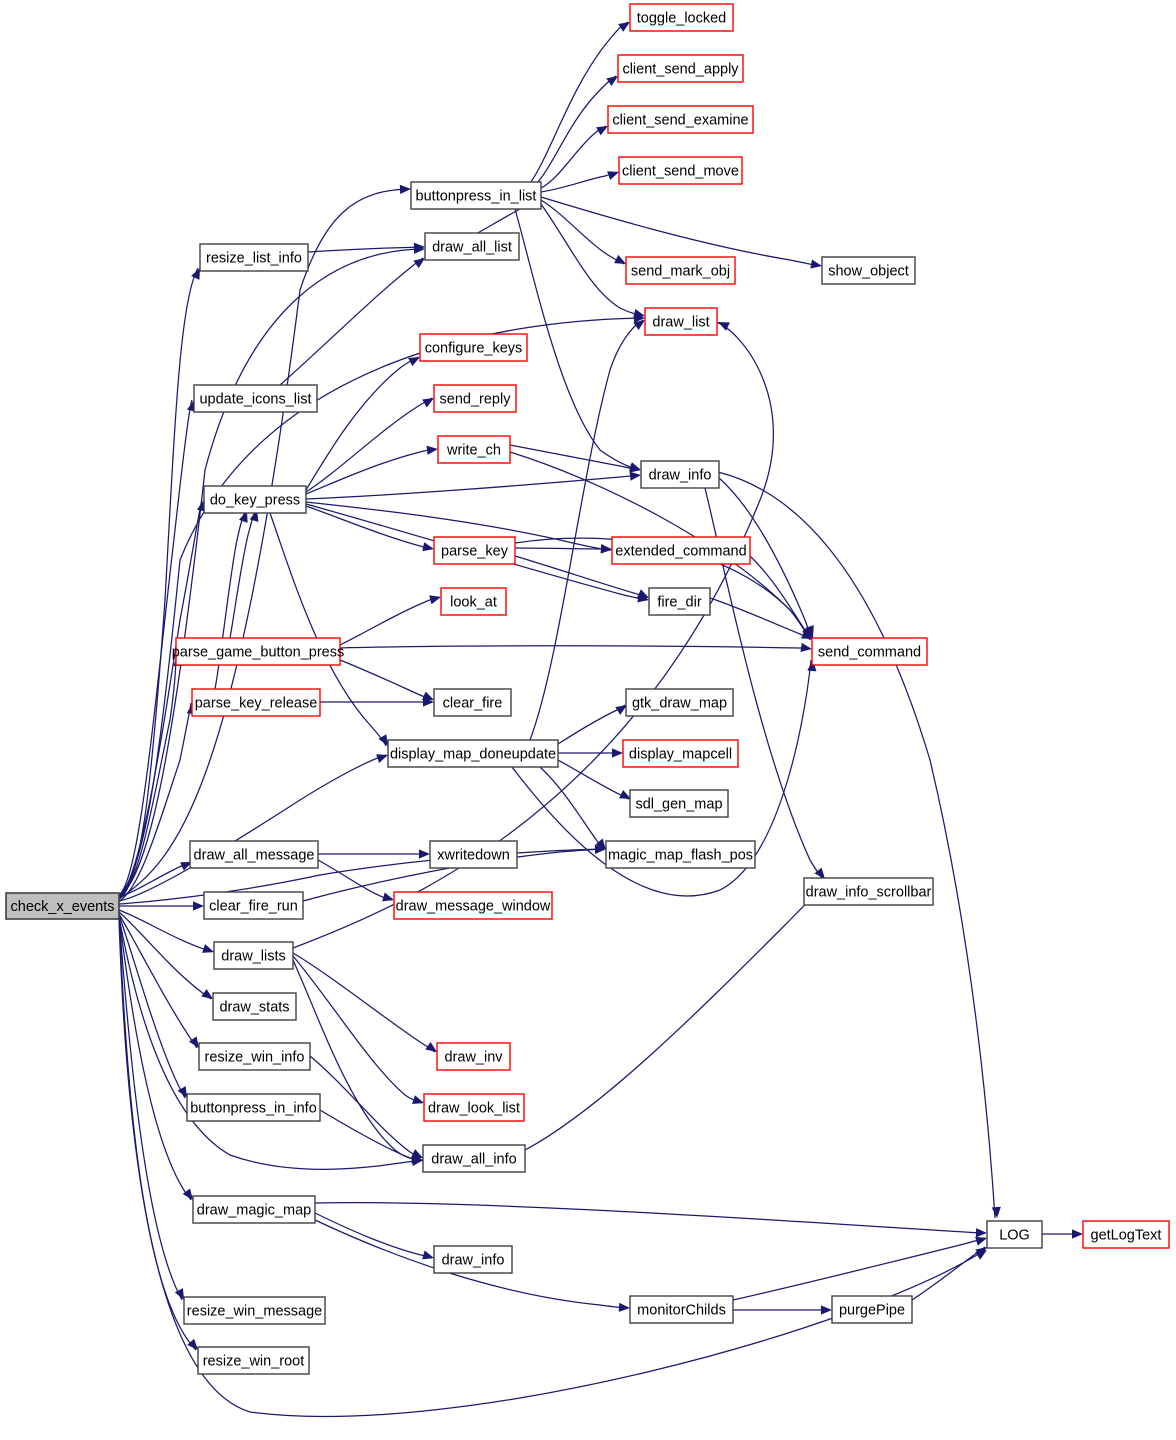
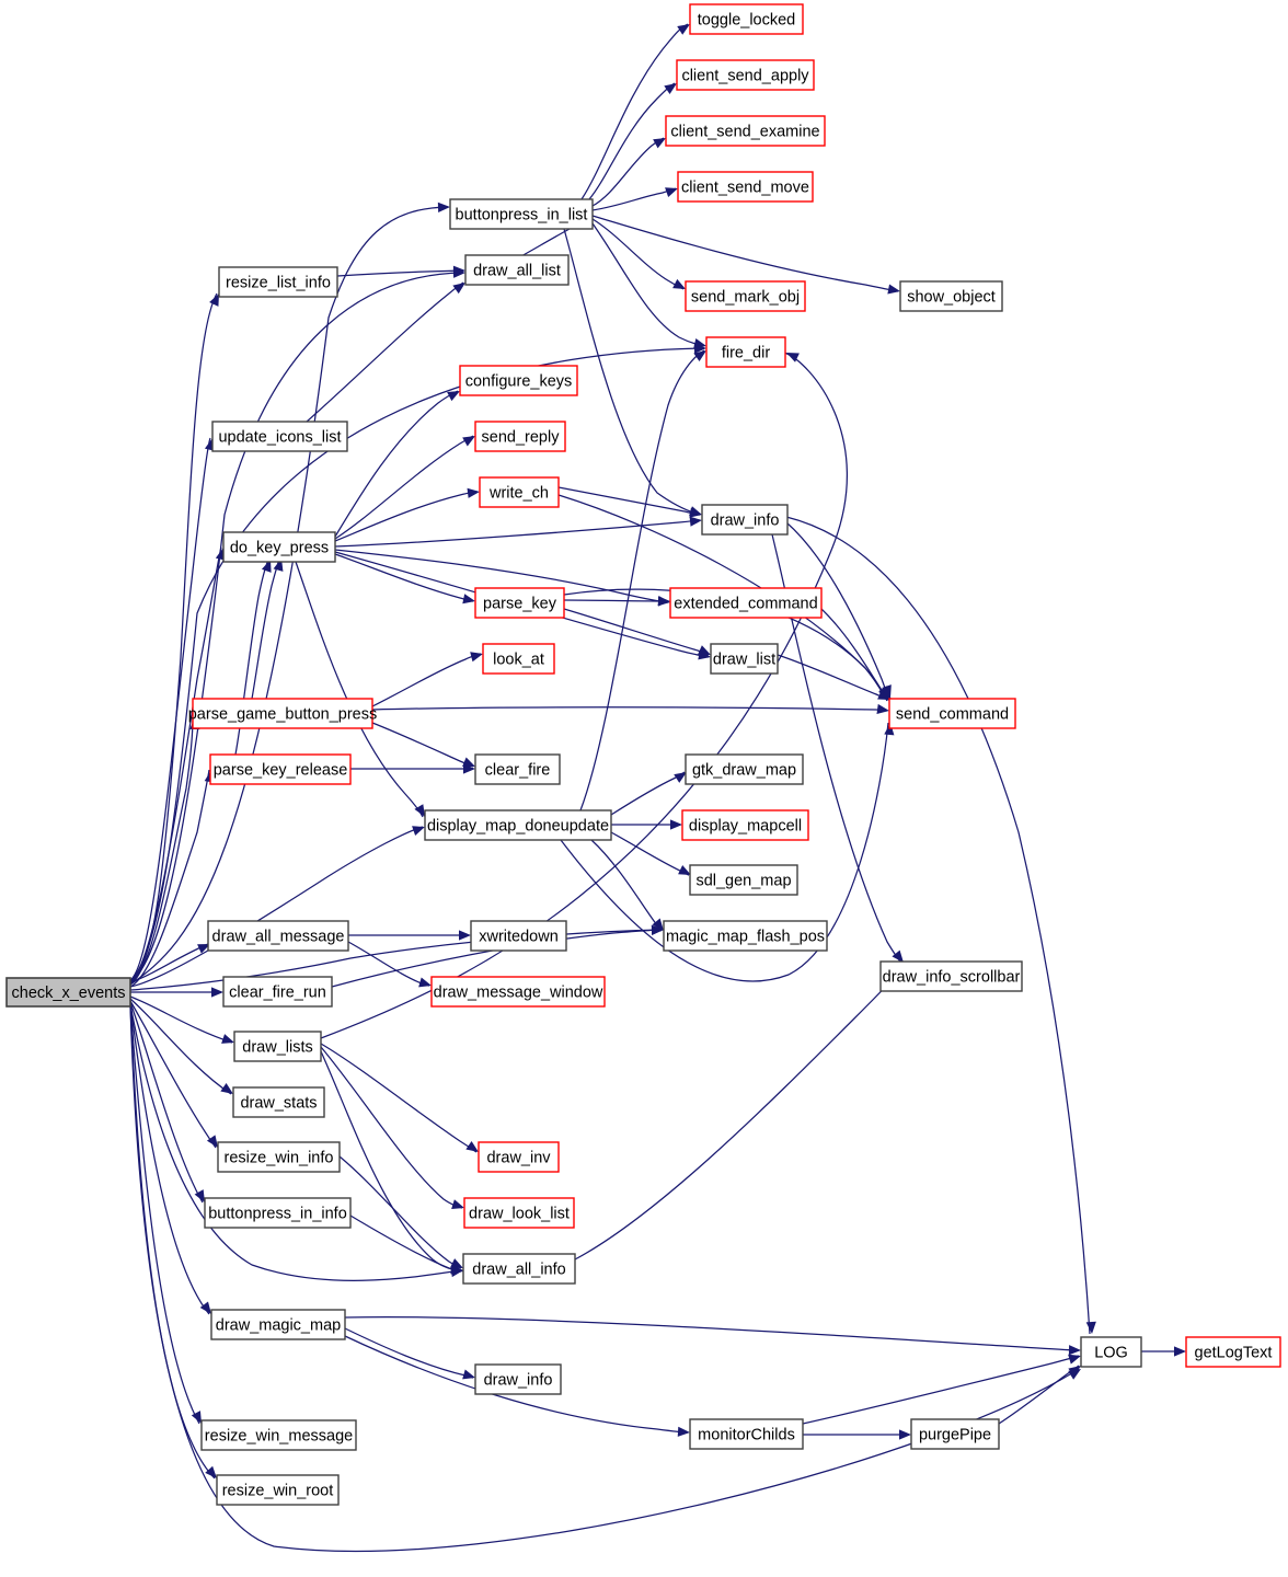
  check_x_events
  toggle_locked
  client_send_apply
  client_send_examine
  client_send_move
  buttonpress_in_list
  draw_all_list
  resize_list_info
  send_mark_obj
  show_object
- draw_list
+ fire_dir
  configure_keys
  update_icons_list
  send_reply
  write_ch
  draw_info
  do_key_press
  parse_key
  extended_command
  look_at
- fire_dir
+ draw_list
  parse_game_button_press
  send_command
  parse_key_release
  clear_fire
  gtk_draw_map
  display_map_doneupdate
  display_mapcell
  sdl_gen_map
  draw_all_message
  xwritedown
  magic_map_flash_pos
  clear_fire_run
  draw_message_window
  draw_info_scrollbar
  draw_lists
  draw_stats
  resize_win_info
  draw_inv
  buttonpress_in_info
  draw_look_list
  draw_all_info
  draw_magic_map
  LOG
  getLogText
  draw_info
  monitorChilds
  purgePipe
  resize_win_message
  resize_win_root
